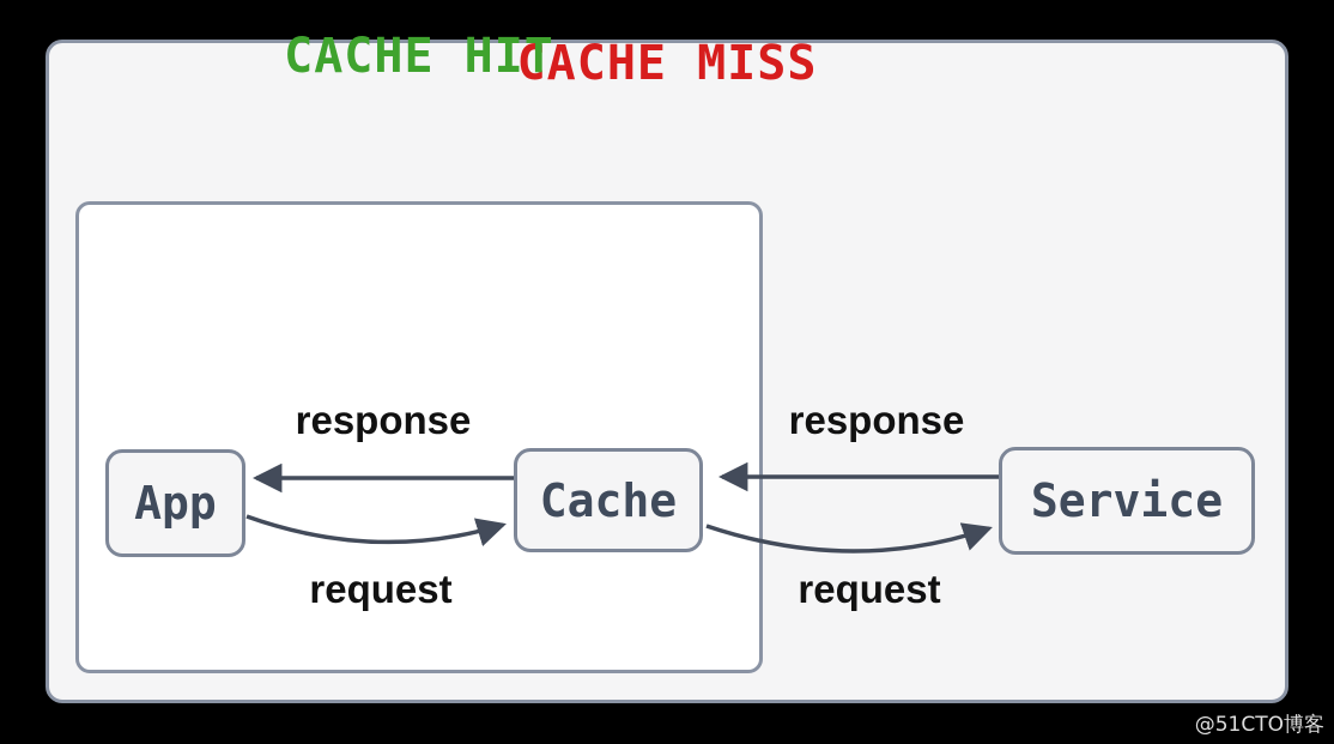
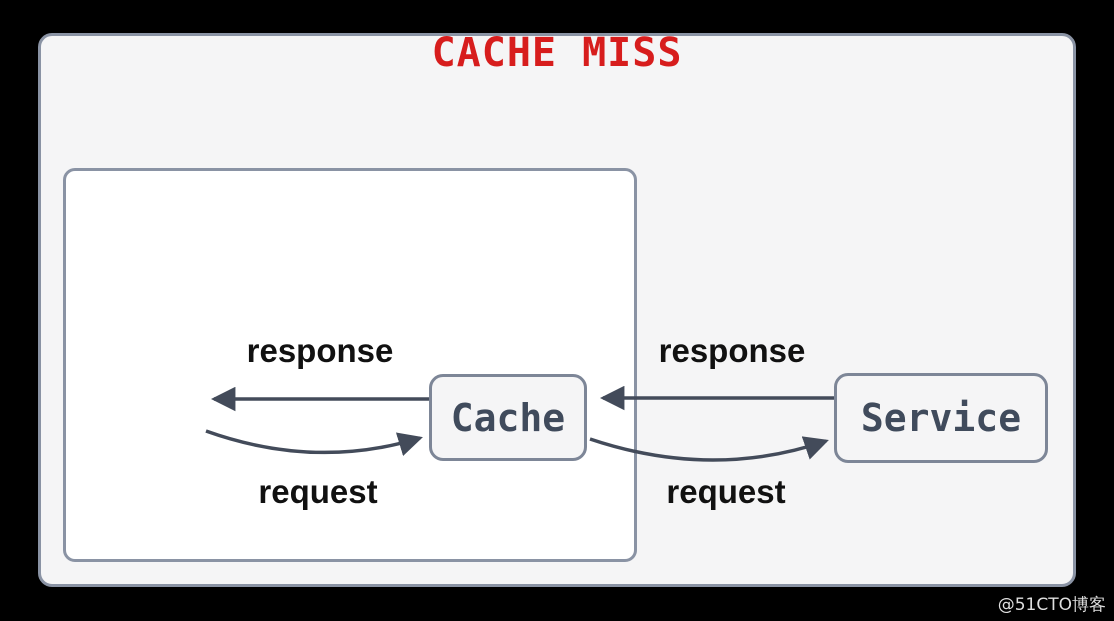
  CACHE MISS
- CACHE HIT
- App
  Cache
  Service
  response
  request
  response
  request
  @51CTO博客
